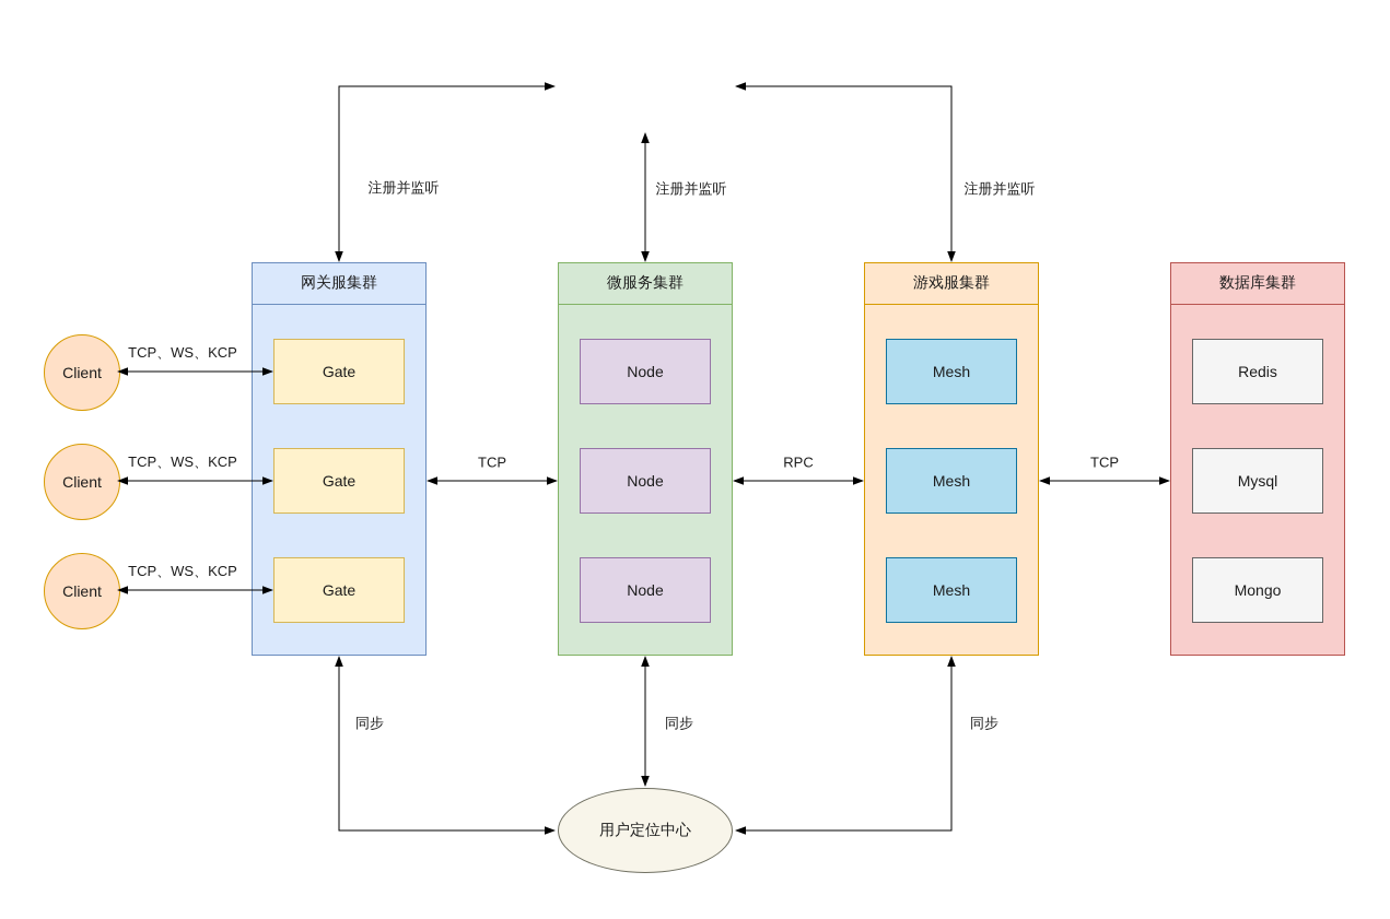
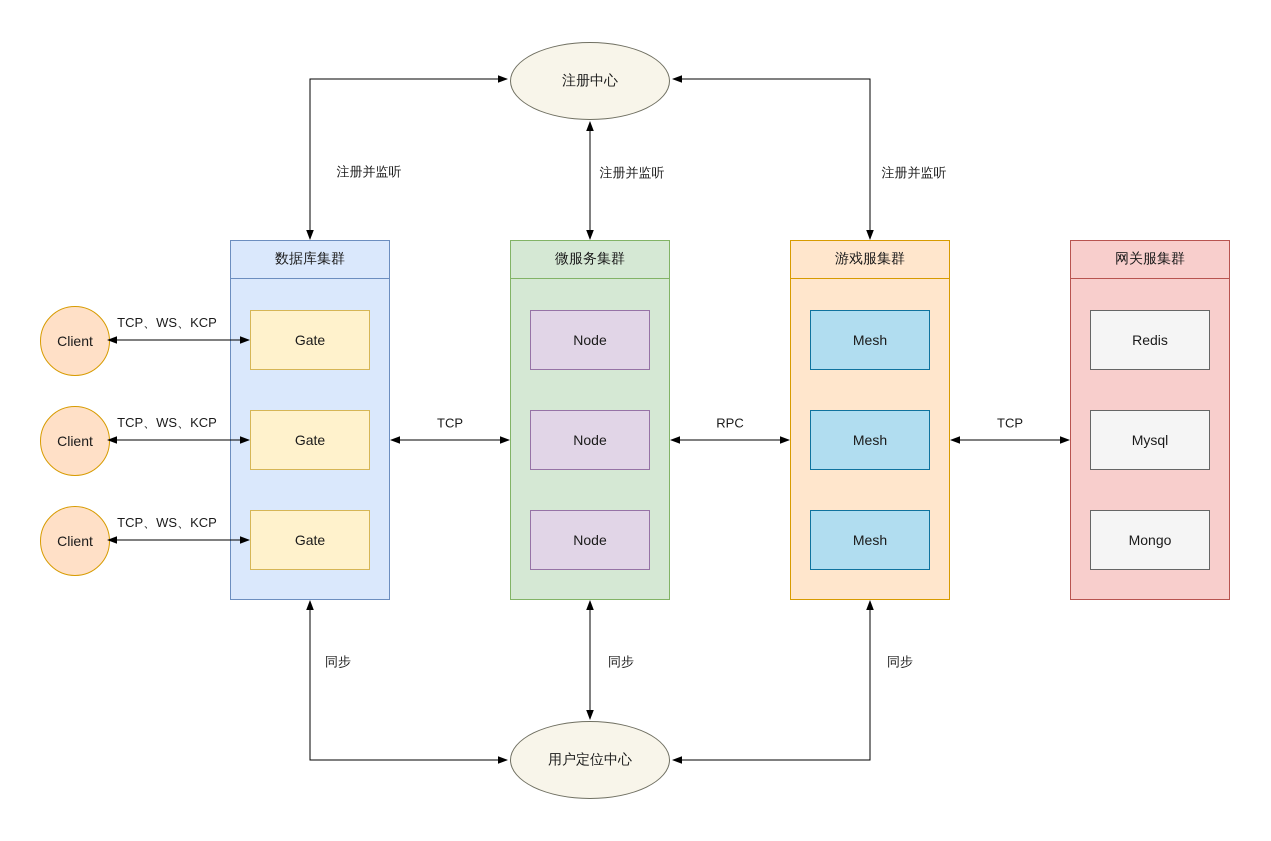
+ 注册中心
  用户定位中心
  Client
  Client
  Client
- 网关服集群
+ 数据库集群
  Gate
  Gate
  Gate
  微服务集群
  Node
  Node
  Node
  游戏服集群
  Mesh
  Mesh
  Mesh
- 数据库集群
+ 网关服集群
  Redis
  Mysql
  Mongo
  TCP、WS、KCP
  TCP、WS、KCP
  TCP、WS、KCP
  TCP
  RPC
  TCP
  注册并监听
  注册并监听
  注册并监听
  同步
  同步
  同步
